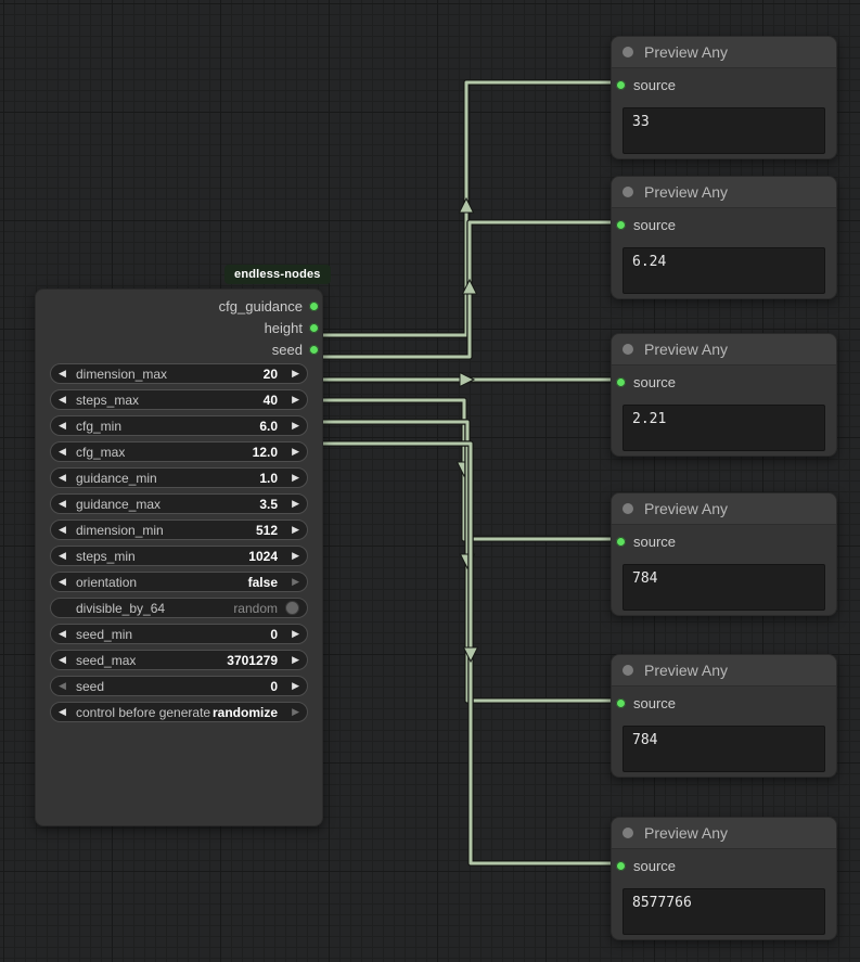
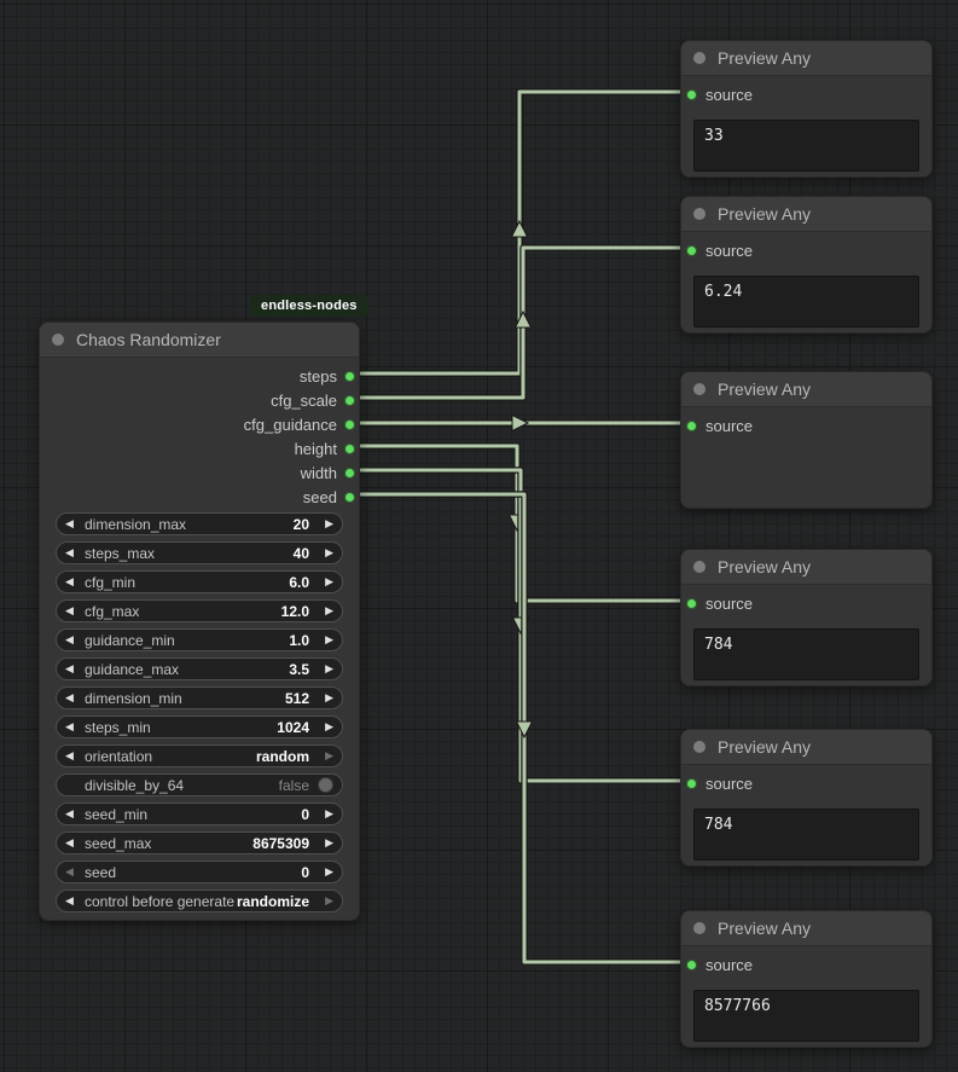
  endless-nodes
+ Chaos Randomizer
+ steps
+ cfg_scale
  cfg_guidance
  height
+ width
  seed
  ◀
  dimension_max
  20
  ▶
  ◀
  steps_max
  40
  ▶
  ◀
  cfg_min
  6.0
  ▶
  ◀
  cfg_max
  12.0
  ▶
  ◀
  guidance_min
  1.0
  ▶
  ◀
  guidance_max
  3.5
  ▶
  ◀
  dimension_min
  512
  ▶
  ◀
  steps_min
  1024
  ▶
  ◀
  orientation
- false
+ random
  ▶
  divisible_by_64
- random
+ false
  ◀
  seed_min
  0
  ▶
  ◀
  seed_max
- 3701279
+ 8675309
  ▶
  ◀
  seed
  0
  ▶
  ◀
  control before generate
  randomize
  ▶
  Preview Any
  source
  33
  Preview Any
  source
  6.24
  Preview Any
  source
- 2.21
  Preview Any
  source
  784
  Preview Any
  source
  784
  Preview Any
  source
  8577766
